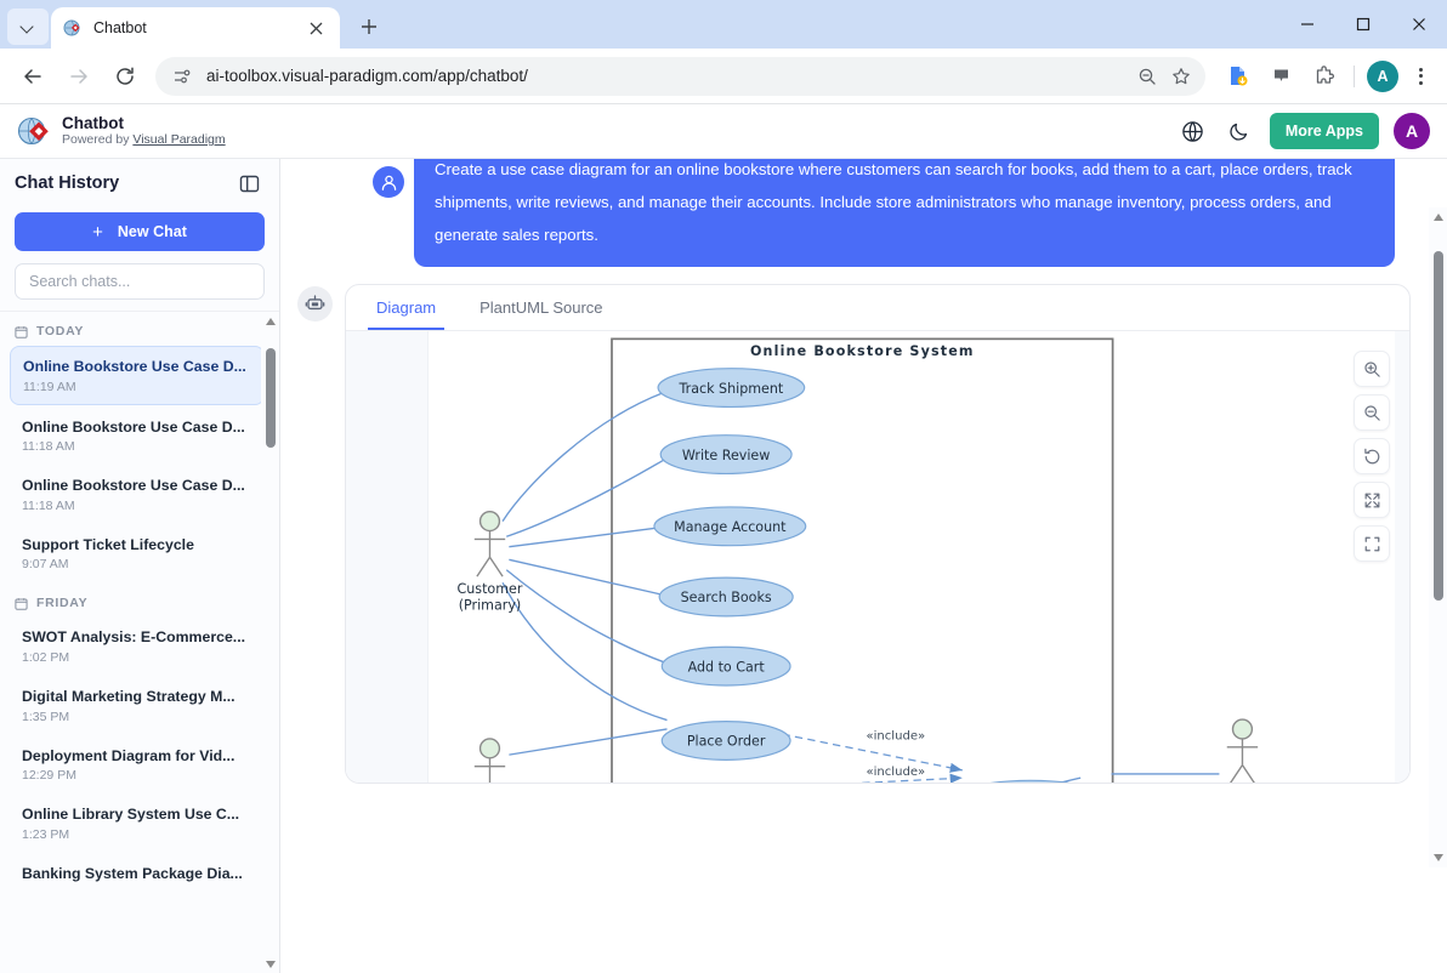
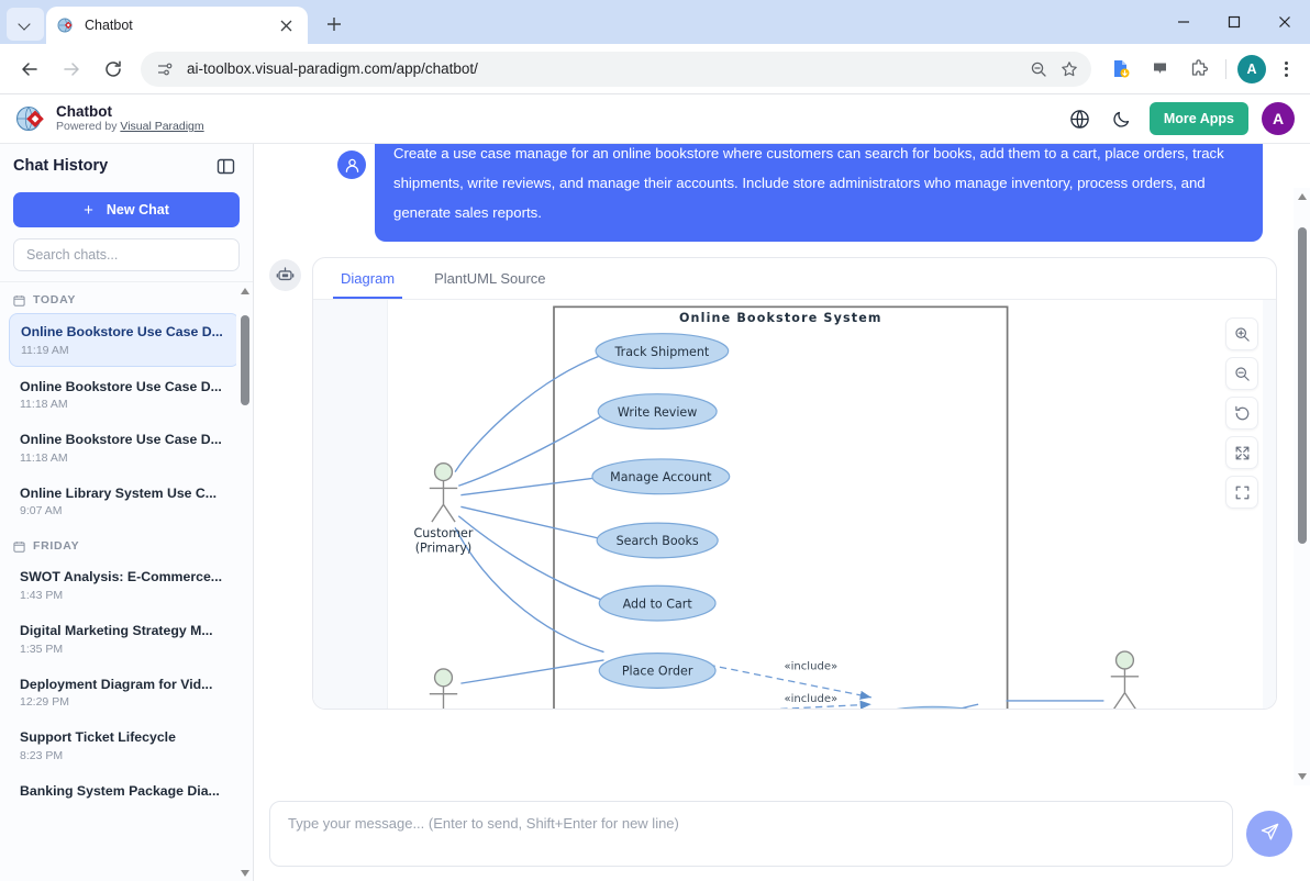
  Chatbot
  ai-toolbox.visual-paradigm.com/app/chatbot/
  A
  Chatbot
  Powered by Visual Paradigm
  More Apps
  A
  Chat History
  +
  New Chat
  Search chats...
  TODAY
  Online Bookstore Use Case D...
  11:19 AM
  Online Bookstore Use Case D...
  11:18 AM
  Online Bookstore Use Case D...
  11:18 AM
- Support Ticket Lifecycle
+ Online Library System Use C...
  9:07 AM
  FRIDAY
  SWOT Analysis: E-Commerce...
- 1:02 PM
+ 1:43 PM
  Digital Marketing Strategy M...
  1:35 PM
  Deployment Diagram for Vid...
  12:29 PM
- Online Library System Use C...
+ Support Ticket Lifecycle
- 1:23 PM
+ 8:23 PM
  Banking System Package Dia...
- Create a use case diagram for an online bookstore where customers can search for books, add them to a cart, place orders, track shipments, write reviews, and manage their accounts. Include store administrators who manage inventory, process orders, and generate sales reports.
+ Create a use case manage for an online bookstore where customers can search for books, add them to a cart, place orders, track shipments, write reviews, and manage their accounts. Include store administrators who manage inventory, process orders, and generate sales reports.
  Diagram
  PlantUML Source
  Online Bookstore System
  «include»
  «include»
  Track Shipment
  Write Review
  Manage Account
  Search Books
  Add to Cart
  Place Order
  Customer
  (Primary)
+ Type your message... (Enter to send, Shift+Enter for new line)
